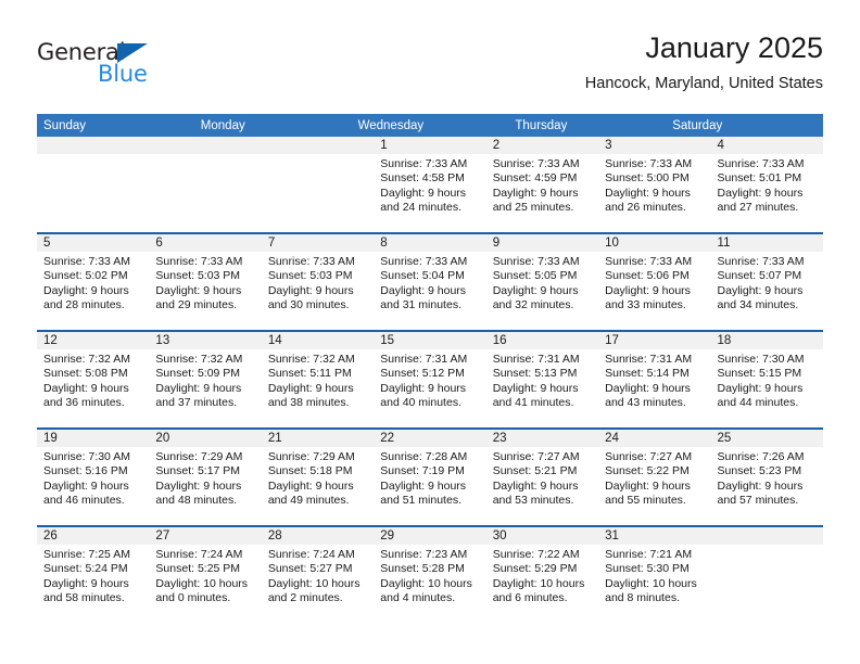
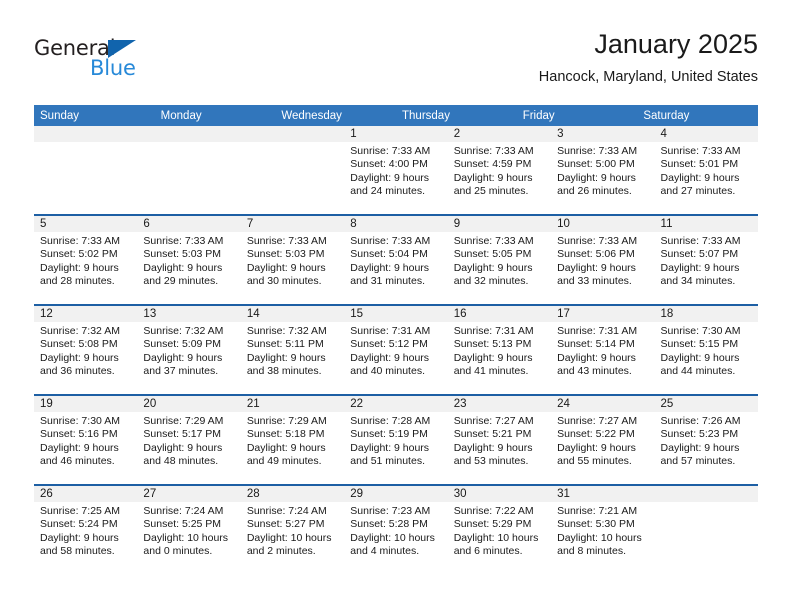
  General
  Blue
  January 2025
  Hancock, Maryland, United States
  Sunday
  Monday
  Wednesday
  Thursday
+ Friday
  Saturday
  1
  Sunrise: 7:33 AM
- Sunset: 4:58 PM
+ Sunset: 4:00 PM
  Daylight: 9 hours
  and 24 minutes.
  2
  Sunrise: 7:33 AM
  Sunset: 4:59 PM
  Daylight: 9 hours
  and 25 minutes.
  3
  Sunrise: 7:33 AM
  Sunset: 5:00 PM
  Daylight: 9 hours
  and 26 minutes.
  4
  Sunrise: 7:33 AM
  Sunset: 5:01 PM
  Daylight: 9 hours
  and 27 minutes.
  5
  Sunrise: 7:33 AM
  Sunset: 5:02 PM
  Daylight: 9 hours
  and 28 minutes.
  6
  Sunrise: 7:33 AM
  Sunset: 5:03 PM
  Daylight: 9 hours
  and 29 minutes.
  7
  Sunrise: 7:33 AM
  Sunset: 5:03 PM
  Daylight: 9 hours
  and 30 minutes.
  8
  Sunrise: 7:33 AM
  Sunset: 5:04 PM
  Daylight: 9 hours
  and 31 minutes.
  9
  Sunrise: 7:33 AM
  Sunset: 5:05 PM
  Daylight: 9 hours
  and 32 minutes.
  10
  Sunrise: 7:33 AM
  Sunset: 5:06 PM
  Daylight: 9 hours
  and 33 minutes.
  11
  Sunrise: 7:33 AM
  Sunset: 5:07 PM
  Daylight: 9 hours
  and 34 minutes.
  12
  Sunrise: 7:32 AM
  Sunset: 5:08 PM
  Daylight: 9 hours
  and 36 minutes.
  13
  Sunrise: 7:32 AM
  Sunset: 5:09 PM
  Daylight: 9 hours
  and 37 minutes.
  14
  Sunrise: 7:32 AM
  Sunset: 5:11 PM
  Daylight: 9 hours
  and 38 minutes.
  15
  Sunrise: 7:31 AM
  Sunset: 5:12 PM
  Daylight: 9 hours
  and 40 minutes.
  16
  Sunrise: 7:31 AM
  Sunset: 5:13 PM
  Daylight: 9 hours
  and 41 minutes.
  17
  Sunrise: 7:31 AM
  Sunset: 5:14 PM
  Daylight: 9 hours
  and 43 minutes.
  18
  Sunrise: 7:30 AM
  Sunset: 5:15 PM
  Daylight: 9 hours
  and 44 minutes.
  19
  Sunrise: 7:30 AM
  Sunset: 5:16 PM
  Daylight: 9 hours
  and 46 minutes.
  20
  Sunrise: 7:29 AM
  Sunset: 5:17 PM
  Daylight: 9 hours
  and 48 minutes.
  21
  Sunrise: 7:29 AM
  Sunset: 5:18 PM
  Daylight: 9 hours
  and 49 minutes.
  22
  Sunrise: 7:28 AM
- Sunset: 7:19 PM
+ Sunset: 5:19 PM
  Daylight: 9 hours
  and 51 minutes.
  23
  Sunrise: 7:27 AM
  Sunset: 5:21 PM
  Daylight: 9 hours
  and 53 minutes.
  24
  Sunrise: 7:27 AM
  Sunset: 5:22 PM
  Daylight: 9 hours
  and 55 minutes.
  25
  Sunrise: 7:26 AM
  Sunset: 5:23 PM
  Daylight: 9 hours
  and 57 minutes.
  26
  Sunrise: 7:25 AM
  Sunset: 5:24 PM
  Daylight: 9 hours
  and 58 minutes.
  27
  Sunrise: 7:24 AM
  Sunset: 5:25 PM
  Daylight: 10 hours
  and 0 minutes.
  28
  Sunrise: 7:24 AM
  Sunset: 5:27 PM
  Daylight: 10 hours
  and 2 minutes.
  29
  Sunrise: 7:23 AM
  Sunset: 5:28 PM
  Daylight: 10 hours
  and 4 minutes.
  30
  Sunrise: 7:22 AM
  Sunset: 5:29 PM
  Daylight: 10 hours
  and 6 minutes.
  31
  Sunrise: 7:21 AM
  Sunset: 5:30 PM
  Daylight: 10 hours
  and 8 minutes.
